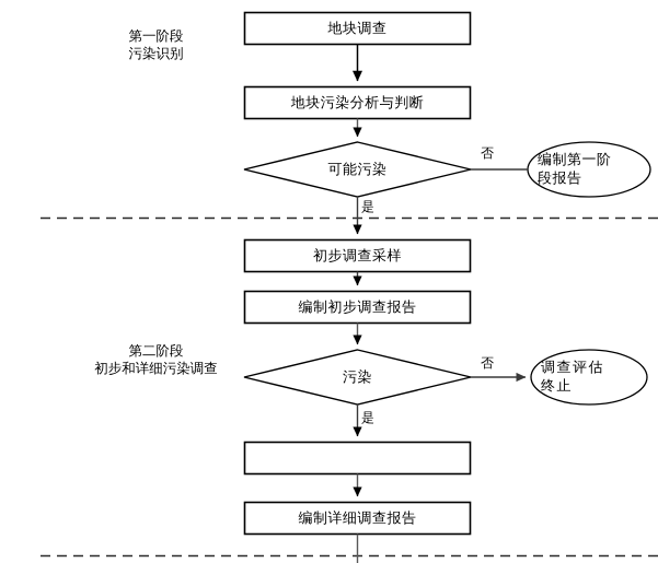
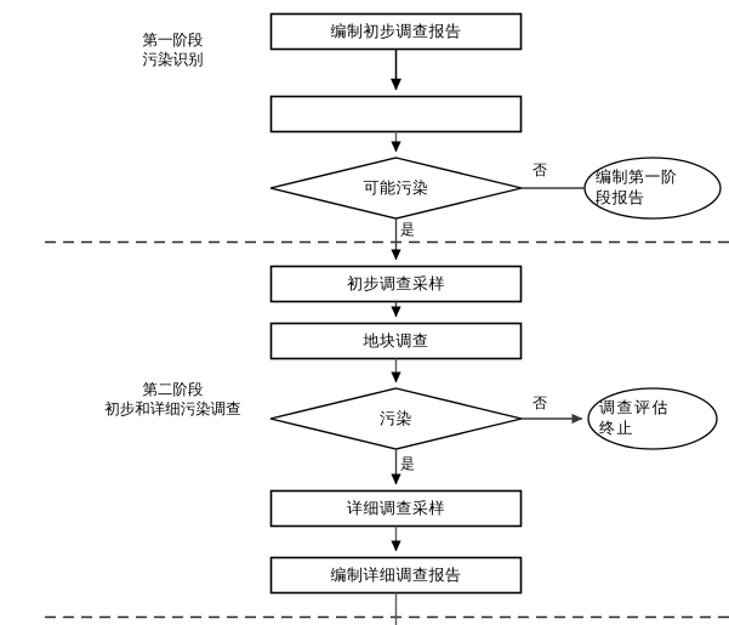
  第一阶段
  污染识别
  第二阶段
  初步和详细污染调查
- 地块调查
+ 编制初步调查报告
- 地块污染分析与判断
  可能污染
  编制第一阶
  段报告
  初步调查采样
- 编制初步调查报告
+ 地块调查
  污染
  调查评估
  终止
+ 详细调查采样
  编制详细调查报告
  否
  是
  否
  是
